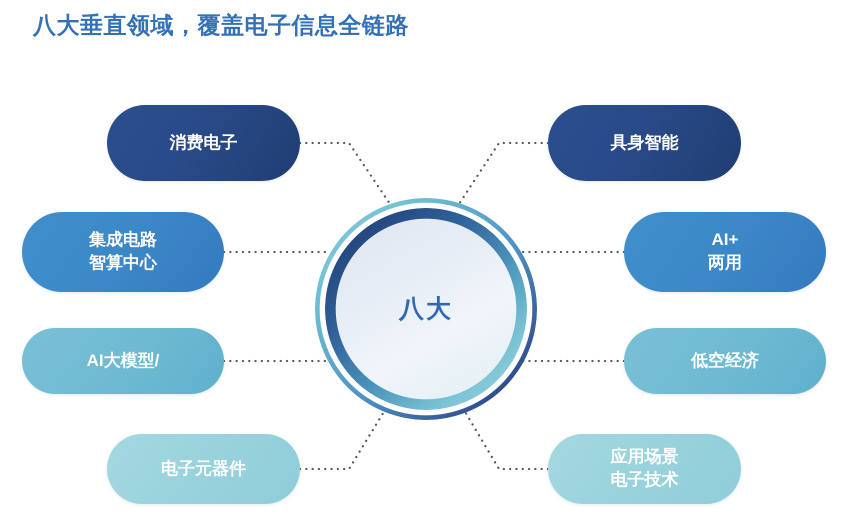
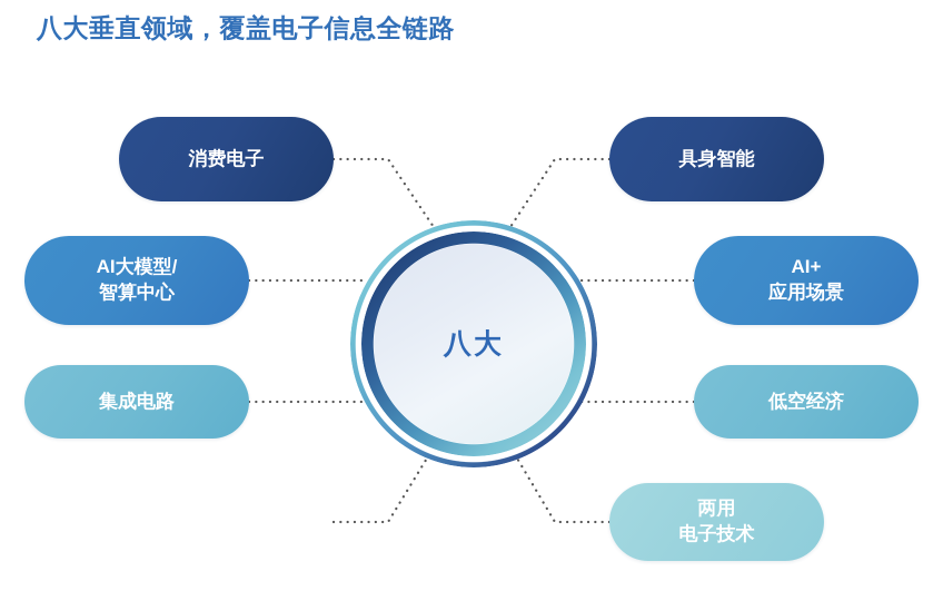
  八大垂直领域，覆盖电子信息全链路
  八大
  消费电子
- 集成电路
+ AI大模型/
  智算中心
- AI大模型/
+ 集成电路
- 电子元器件
  具身智能
  AI+
- 两用
+ 应用场景
  低空经济
- 应用场景
+ 两用
  电子技术
